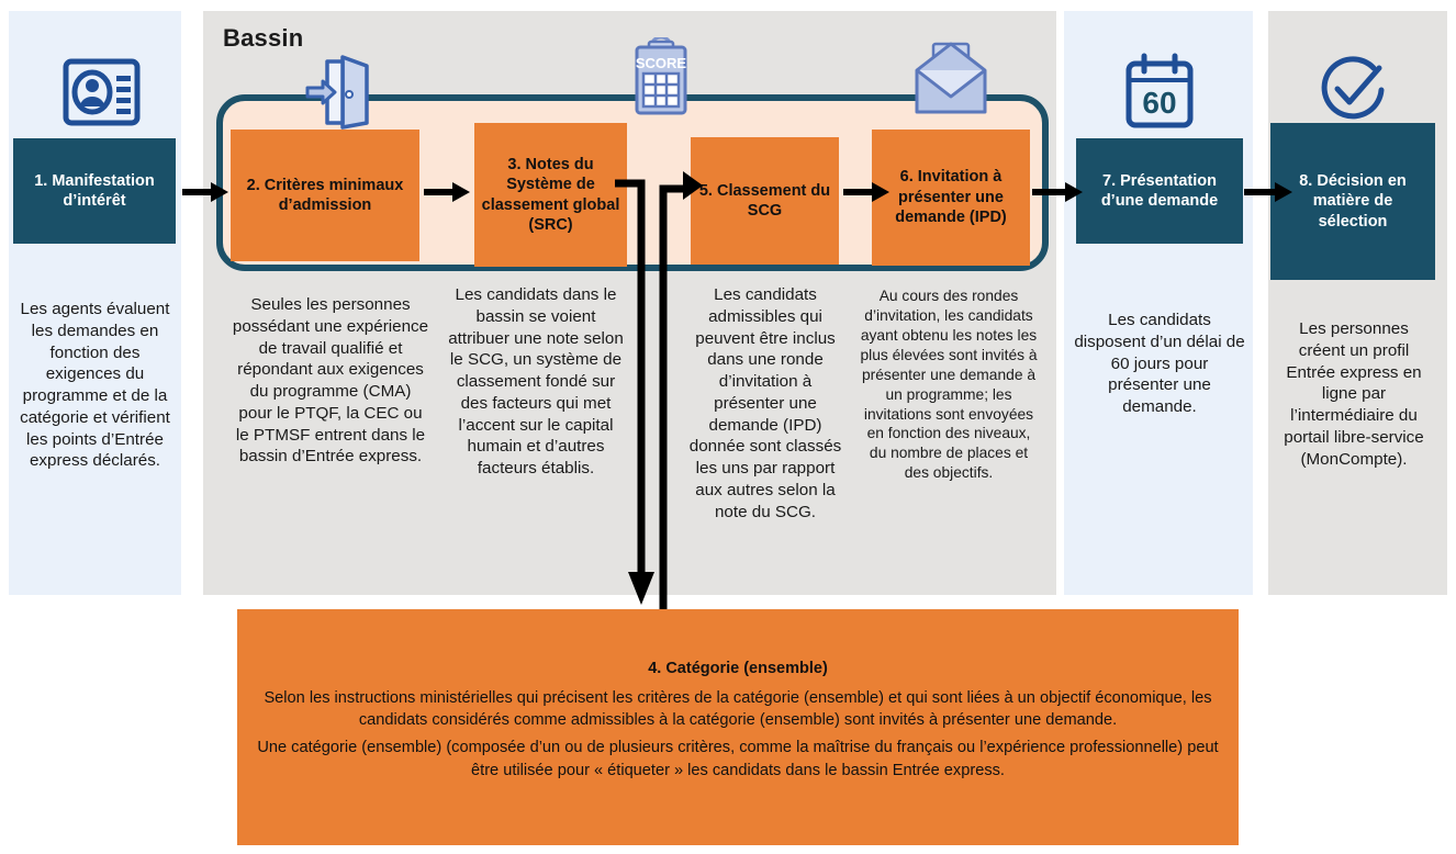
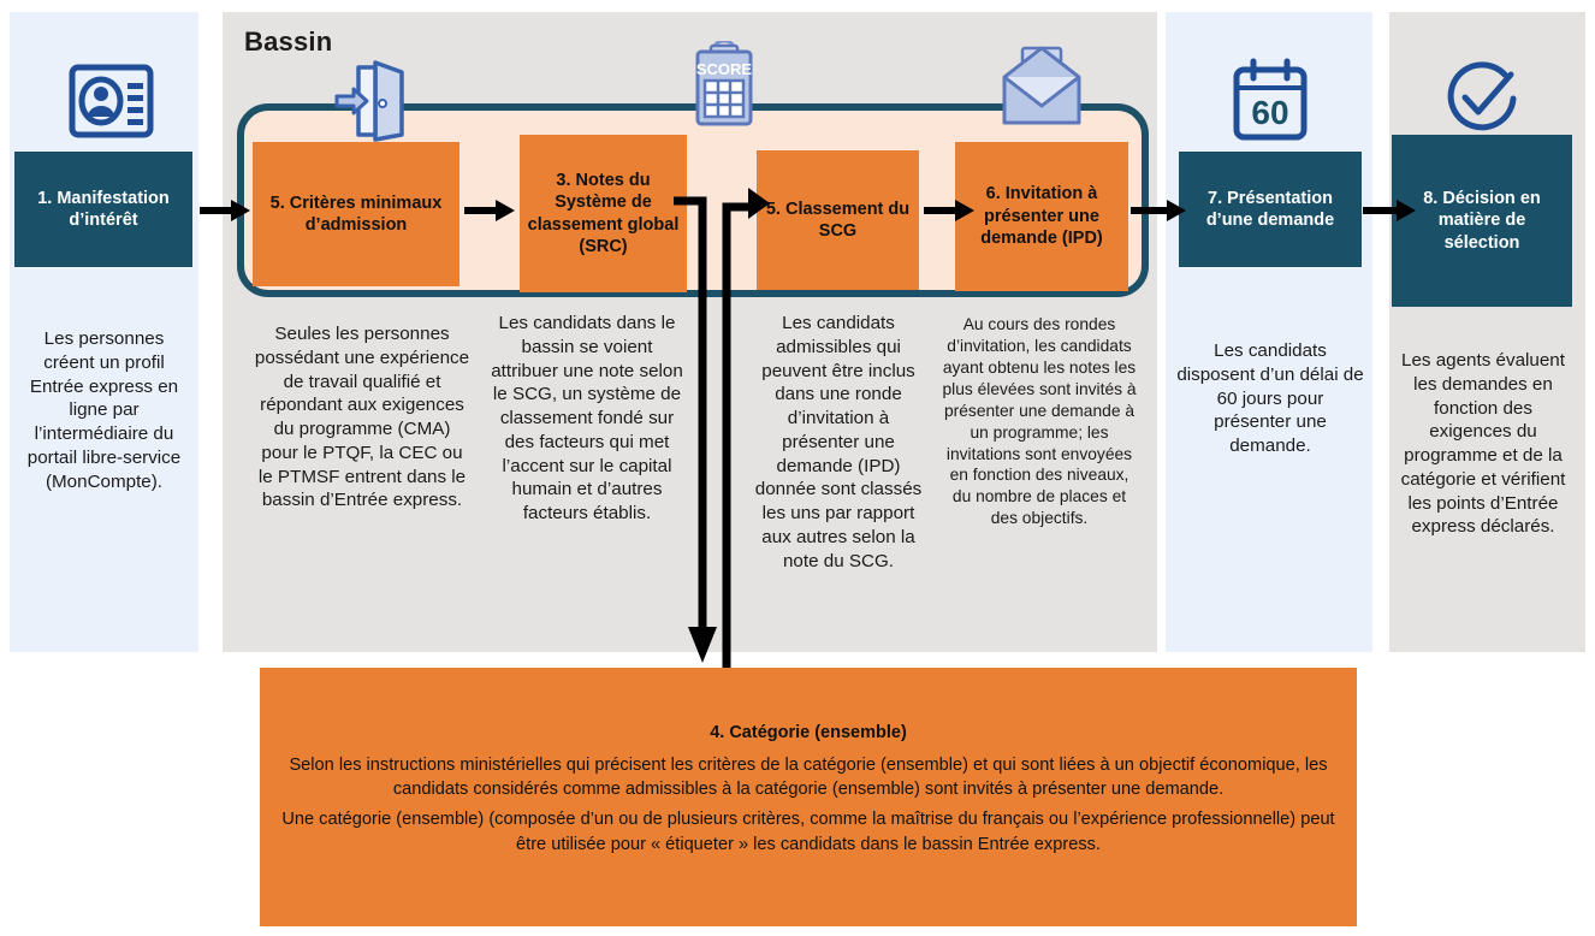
  Bassin
  SCORE
  60
  1. Manifestation d’intérêt
- 2. Critères minimaux d’admission
+ 5. Critères minimaux d’admission
  3. Notes du Système de classement global (SRC)
  5. Classement du SCG
  6. Invitation à présenter une demande (IPD)
  7. Présentation d’une demande
  8. Décision en matière de sélection
- Les agents évaluent les demandes en fonction des exigences du programme et de la catégorie et vérifient les points d’Entrée express déclarés.
+ Les personnes créent un profil Entrée express en ligne par l’intermédiaire du portail libre-service (MonCompte).
  Seules les personnes possédant une expérience de travail qualifié et répondant aux exigences du programme (CMA) pour le PTQF, la CEC ou le PTMSF entrent dans le bassin d’Entrée express.
  Les candidats dans le bassin se voient attribuer une note selon le SCG, un système de classement fondé sur des facteurs qui met l’accent sur le capital humain et d’autres facteurs établis.
  Les candidats admissibles qui peuvent être inclus dans une ronde d’invitation à présenter une demande (IPD) donnée sont classés les uns par rapport aux autres selon la note du SCG.
  Au cours des rondes d’invitation, les candidats ayant obtenu les notes les plus élevées sont invités à présenter une demande à un programme; les invitations sont envoyées en fonction des niveaux, du nombre de places et des objectifs.
  Les candidats disposent d’un délai de 60 jours pour présenter une demande.
- Les personnes créent un profil Entrée express en ligne par l’intermédiaire du portail libre-service (MonCompte).
+ Les agents évaluent les demandes en fonction des exigences du programme et de la catégorie et vérifient les points d’Entrée express déclarés.
  4. Catégorie (ensemble)
  Selon les instructions ministérielles qui précisent les critères de la catégorie (ensemble) et qui sont liées à un objectif économique, les candidats considérés comme admissibles à la catégorie (ensemble) sont invités à présenter une demande.
  Une catégorie (ensemble) (composée d’un ou de plusieurs critères, comme la maîtrise du français ou l’expérience professionnelle) peut être utilisée pour « étiqueter » les candidats dans le bassin Entrée express.
